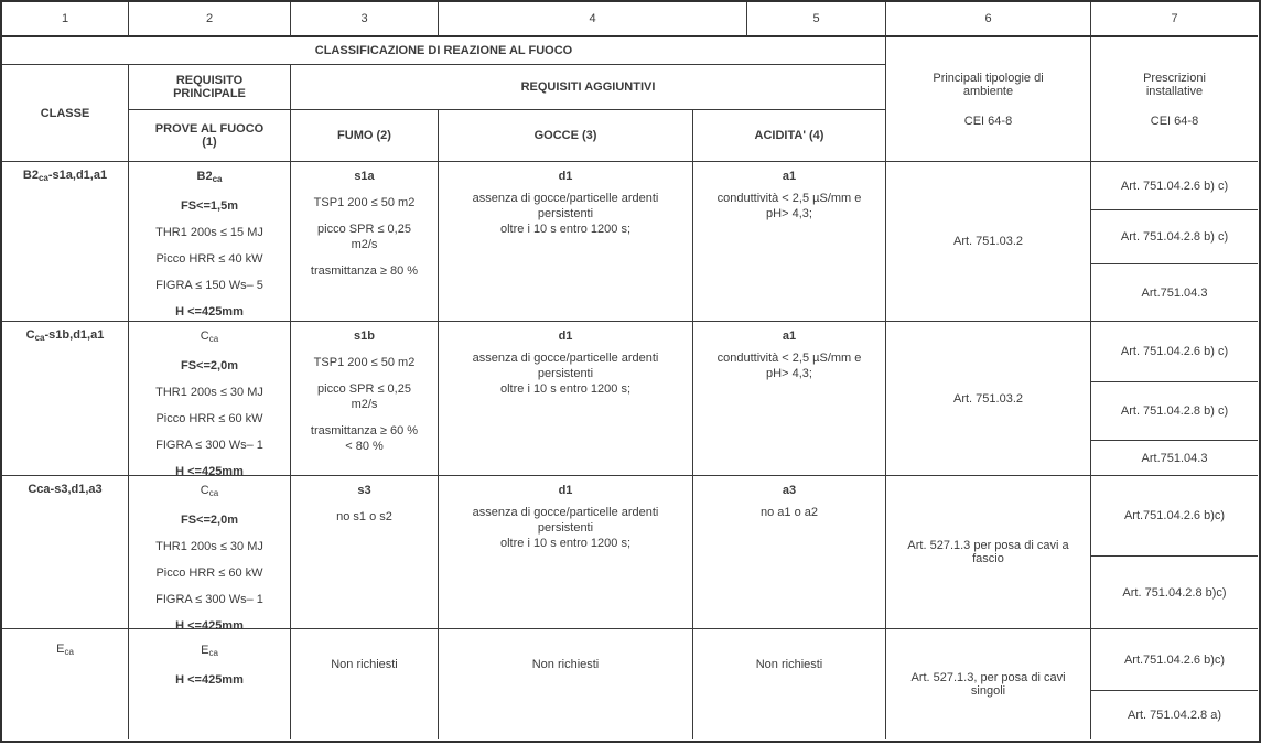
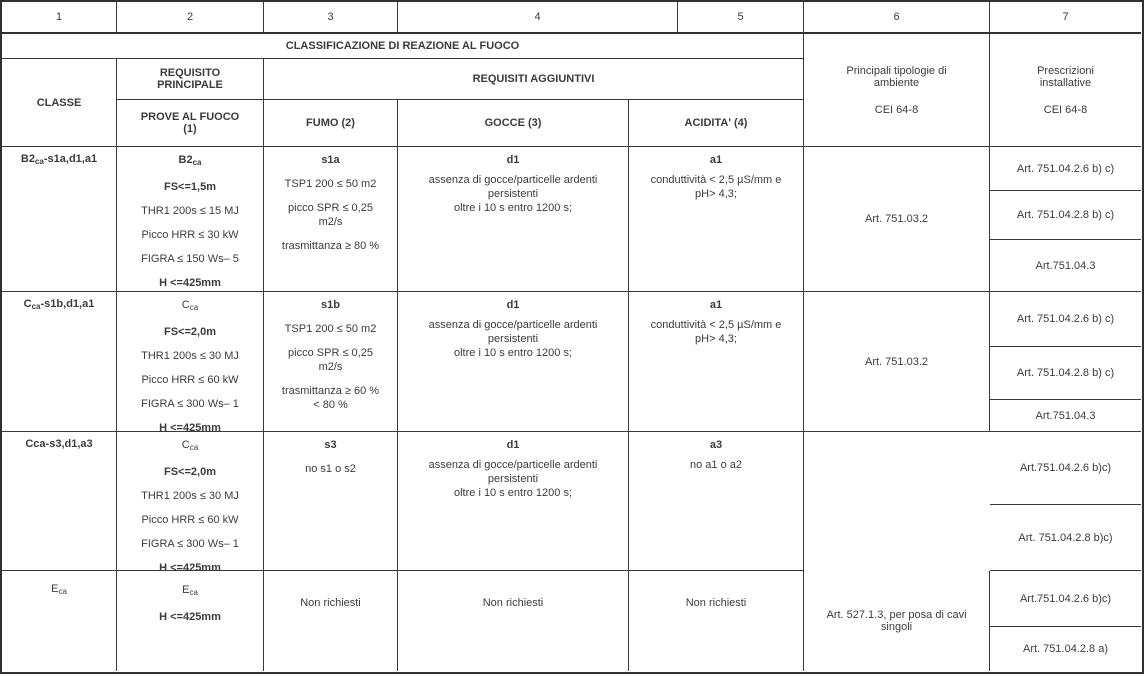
  1
  2
  3
  4
  5
  6
  7
  CLASSIFICAZIONE DI REAZIONE AL FUOCO
  Principali tipologie di
  ambiente
  CEI 64-8
  Prescrizioni
  installative
  CEI 64-8
  CLASSE
  REQUISITO
  PRINCIPALE
  REQUISITI AGGIUNTIVI
  PROVE AL FUOCO
  (1)
  FUMO (2)
  GOCCE (3)
  ACIDITA' (4)
  B2ca-s1a,d1,a1
  B2ca
  FS<=1,5m
  THR1 200s ≤ 15 MJ
- Picco HRR ≤ 40 kW
+ Picco HRR ≤ 30 kW
  FIGRA ≤ 150 Ws– 5
  H <=425mm
  s1a
  TSP1 200 ≤ 50 m2
  picco SPR ≤ 0,25
  m2/s
  trasmittanza ≥ 80 %
  d1
  assenza di gocce/particelle ardenti
  persistenti
  oltre i 10 s entro 1200 s;
  a1
  conduttività < 2,5 µS/mm e
  pH> 4,3;
  Art. 751.03.2
  Art. 751.04.2.6 b) c)
  Art. 751.04.2.8 b) c)
  Art.751.04.3
  Cca-s1b,d1,a1
  Cca
  FS<=2,0m
  THR1 200s ≤ 30 MJ
  Picco HRR ≤ 60 kW
  FIGRA ≤ 300 Ws– 1
  H <=425mm
  s1b
  TSP1 200 ≤ 50 m2
  picco SPR ≤ 0,25
  m2/s
  trasmittanza ≥ 60 %
  < 80 %
  d1
  assenza di gocce/particelle ardenti
  persistenti
  oltre i 10 s entro 1200 s;
  a1
  conduttività < 2,5 µS/mm e
  pH> 4,3;
  Art. 751.03.2
  Art. 751.04.2.6 b) c)
  Art. 751.04.2.8 b) c)
  Art.751.04.3
  Cca-s3,d1,a3
  Cca
  FS<=2,0m
  THR1 200s ≤ 30 MJ
  Picco HRR ≤ 60 kW
  FIGRA ≤ 300 Ws– 1
  H <=425mm
  s3
  no s1 o s2
  d1
  assenza di gocce/particelle ardenti
  persistenti
  oltre i 10 s entro 1200 s;
  a3
  no a1 o a2
- Art. 527.1.3 per posa di cavi a
- fascio
  Art.751.04.2.6 b)c)
  Art. 751.04.2.8 b)c)
  Eca
  Eca
  H <=425mm
  Non richiesti
  Non richiesti
  Non richiesti
  Art. 527.1.3, per posa di cavi
  singoli
  Art.751.04.2.6 b)c)
  Art. 751.04.2.8 a)
